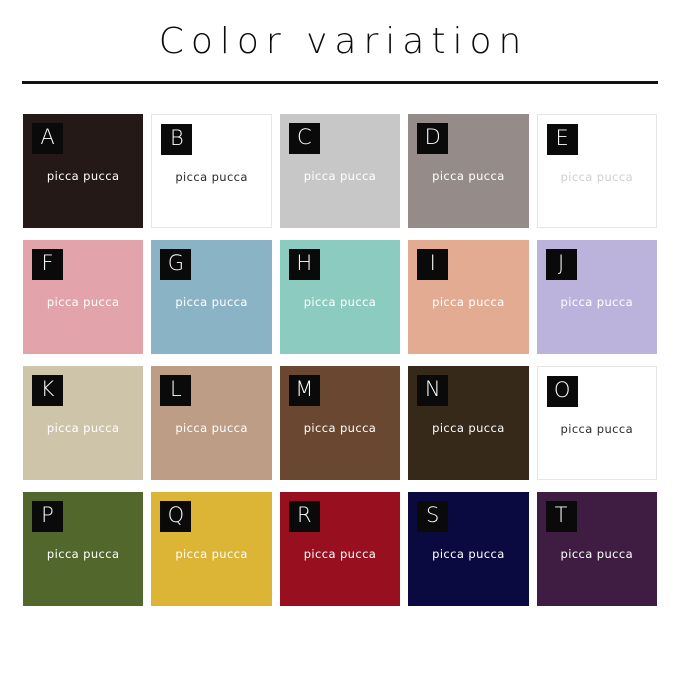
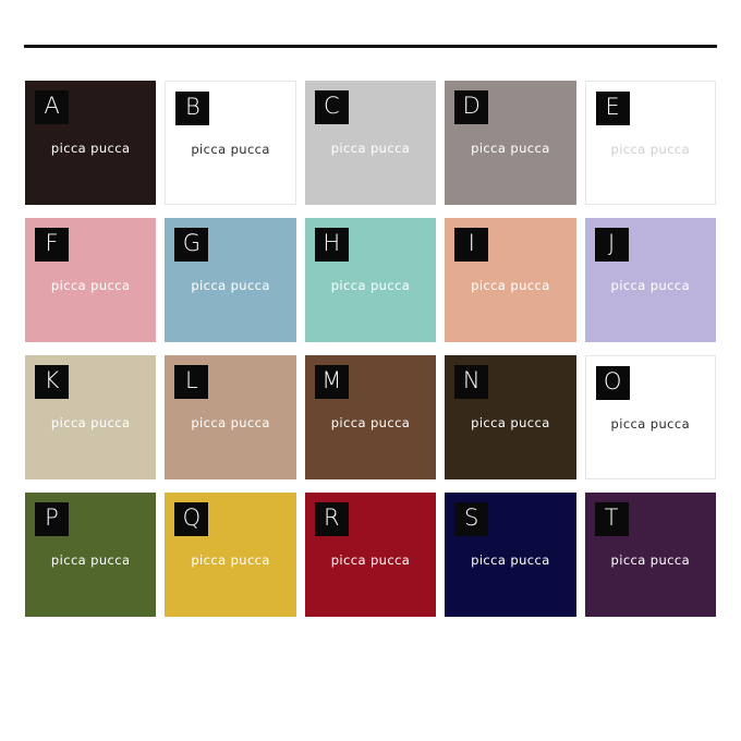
- Color variation
  A
  picca pucca
  B
  picca pucca
  C
  picca pucca
  D
  picca pucca
  E
  picca pucca
  F
  picca pucca
  G
  picca pucca
  H
  picca pucca
  I
  picca pucca
  J
  picca pucca
  K
  picca pucca
  L
  picca pucca
  M
  picca pucca
  N
  picca pucca
  O
  picca pucca
  P
  picca pucca
  Q
  picca pucca
  R
  picca pucca
  S
  picca pucca
  T
  picca pucca
